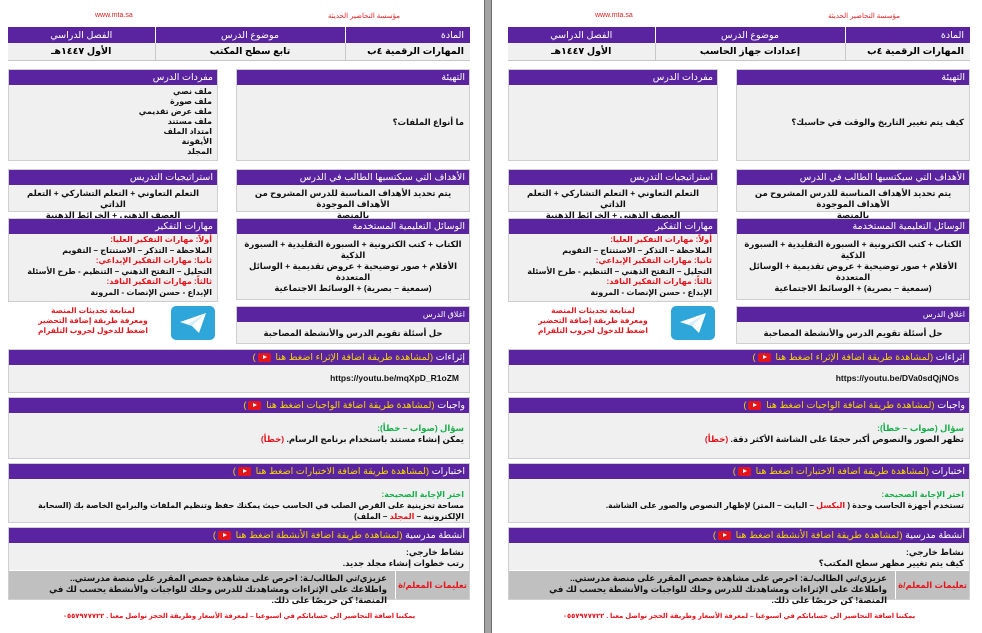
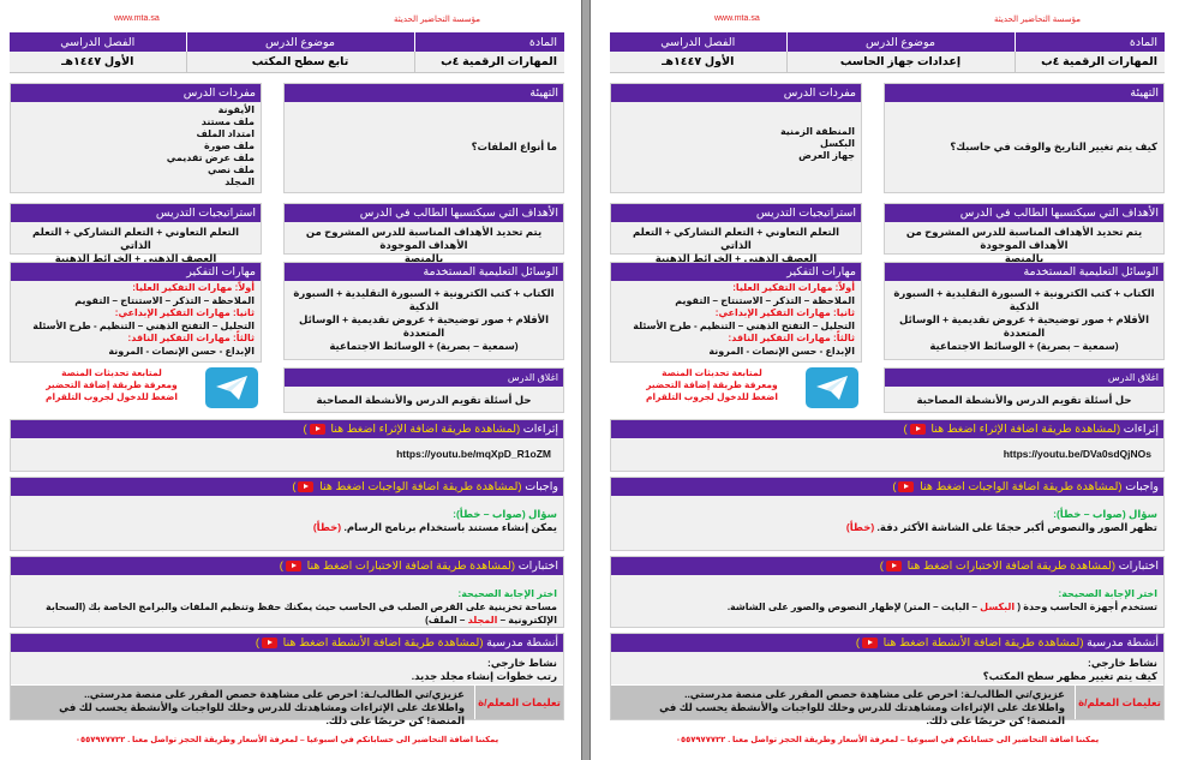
  المادة	موضوع الدرس	الفصل الدراسي
  المهارات الرقمية ٤ب	تابع سطح المكتب	الأول ١٤٤٧هـ
  التهيئة
  ما أنواع الملفات؟
  مفردات الدرس
- ملف نصي
+ الأيقونة
- ملف صورة
+ ملف مستند
- ملف عرض تقديمي
+ امتداد الملف
- ملف مستند
+ ملف صورة
- امتداد الملف
+ ملف عرض تقديمي
- الأيقونة
+ ملف نصي
  المجلد
  الأهداف التي سيكتسبها الطالب في الدرس
  يتم تحديد الأهداف المناسبة للدرس المشروح من الأهداف الموجودة
  بالمنصة
  استراتيجيات التدريس
  التعلم التعاوني + التعلم التشاركي + التعلم الذاتي
  العصف الذهني + الخرائط الذهنية
  الوسائل التعليمية المستخدمة
  الكتاب + كتب الكترونية + السبورة التقليدية + السبورة الذكية
  الأقلام + صور توضيحية + عروض تقديمية + الوسائل المتعددة
  (سمعية – بصرية) + الوسائط الاجتماعية
  مهارات التفكير
  أولاً: مهارات التفكير العليا:
  الملاحظة – التذكر – الاستنتاج – التقويم
  ثانيا: مهارات التفكير الإبداعي:
  التحليل – التفتح الذهني – التنظيم - طرح الأسئلة
  ثالثاً: مهارات التفكير الناقد:
  الإبداع - حسن الإنصات - المرونة
  لمتابعة تحديثات المنصة
  ومعرفة طريقة إضافة التحضير
  اضغط للدخول لجروب التلقرام
  اغلاق الدرس
  حل أسئلة تقويم الدرس والأنشطة المصاحبة
  إثراءات (لمشاهدة طريقة اضافة الإثراء اضغط هنا )
  https://youtu.be/mqXpD_R1oZM
  واجبات (لمشاهدة طريقة اضافة الواجبات اضغط هنا )
  سؤال (صواب – خطأ):
  يمكن إنشاء مستند باستخدام برنامج الرسام. (خطأ)
  اختبارات (لمشاهدة طريقة اضافة الاختبارات اضغط هنا )
  اختر الإجابة الصحيحة:
  مساحة تخزينية على القرص الصلب في الحاسب حيث يمكنك حفظ وتنظيم الملفات والبرامج الخاصة بك (السحابة الإلكترونية – المجلد – الملف)
  أنشطة مدرسية (لمشاهدة طريقة اضافة الأنشطة اضغط هنا )
  نشاط خارجي:
  رتب خطوات إنشاء مجلد جديد.
  تعليمات المعلم/ة
  عزيزي/تي الطالب/ـة: احرص على مشاهدة حصص المقرر على منصة مدرستي..
  واطلاعك على الإثراءات ومشاهدتك للدرس وحلك للواجبات والأنشطة يحسب لك في المنصة! كن حريصًا على ذلك.
  المادة	موضوع الدرس	الفصل الدراسي
  المهارات الرقمية ٤ب	إعدادات جهاز الحاسب	الأول ١٤٤٧هـ
  التهيئة
  كيف يتم تغيير التاريخ والوقت في حاسبك؟
  مفردات الدرس
+ المنطقة الزمنية
+ البكسل
+ جهاز العرض
  الأهداف التي سيكتسبها الطالب في الدرس
  يتم تحديد الأهداف المناسبة للدرس المشروح من الأهداف الموجودة
  بالمنصة
  استراتيجيات التدريس
  التعلم التعاوني + التعلم التشاركي + التعلم الذاتي
  العصف الذهني + الخرائط الذهنية
  الوسائل التعليمية المستخدمة
  الكتاب + كتب الكترونية + السبورة التقليدية + السبورة الذكية
  الأقلام + صور توضيحية + عروض تقديمية + الوسائل المتعددة
  (سمعية – بصرية) + الوسائط الاجتماعية
  مهارات التفكير
  أولاً: مهارات التفكير العليا:
  الملاحظة – التذكر – الاستنتاج – التقويم
  ثانيا: مهارات التفكير الإبداعي:
  التحليل – التفتح الذهني – التنظيم - طرح الأسئلة
  ثالثاً: مهارات التفكير الناقد:
  الإبداع - حسن الإنصات - المرونة
  لمتابعة تحديثات المنصة
  ومعرفة طريقة إضافة التحضير
  اضغط للدخول لجروب التلقرام
  اغلاق الدرس
  حل أسئلة تقويم الدرس والأنشطة المصاحبة
  إثراءات (لمشاهدة طريقة اضافة الإثراء اضغط هنا )
  https://youtu.be/DVa0sdQjNOs
  واجبات (لمشاهدة طريقة اضافة الواجبات اضغط هنا )
  سؤال (صواب – خطأ):
  تظهر الصور والنصوص أكبر حجمًا على الشاشة الأكثر دقة. (خطأ)
  اختبارات (لمشاهدة طريقة اضافة الاختبارات اضغط هنا )
  اختر الإجابة الصحيحة:
  تستخدم أجهزة الحاسب وحدة ( البكسل – البايت – المتر) لإظهار النصوص والصور على الشاشة.
  أنشطة مدرسية (لمشاهدة طريقة اضافة الأنشطة اضغط هنا )
  نشاط خارجي:
  كيف يتم تغيير مظهر سطح المكتب؟
  تعليمات المعلم/ة
  عزيزي/تي الطالب/ـة: احرص على مشاهدة حصص المقرر على منصة مدرستي..
  واطلاعك على الإثراءات ومشاهدتك للدرس وحلك للواجبات والأنشطة يحسب لك في المنصة! كن حريصًا على ذلك.
